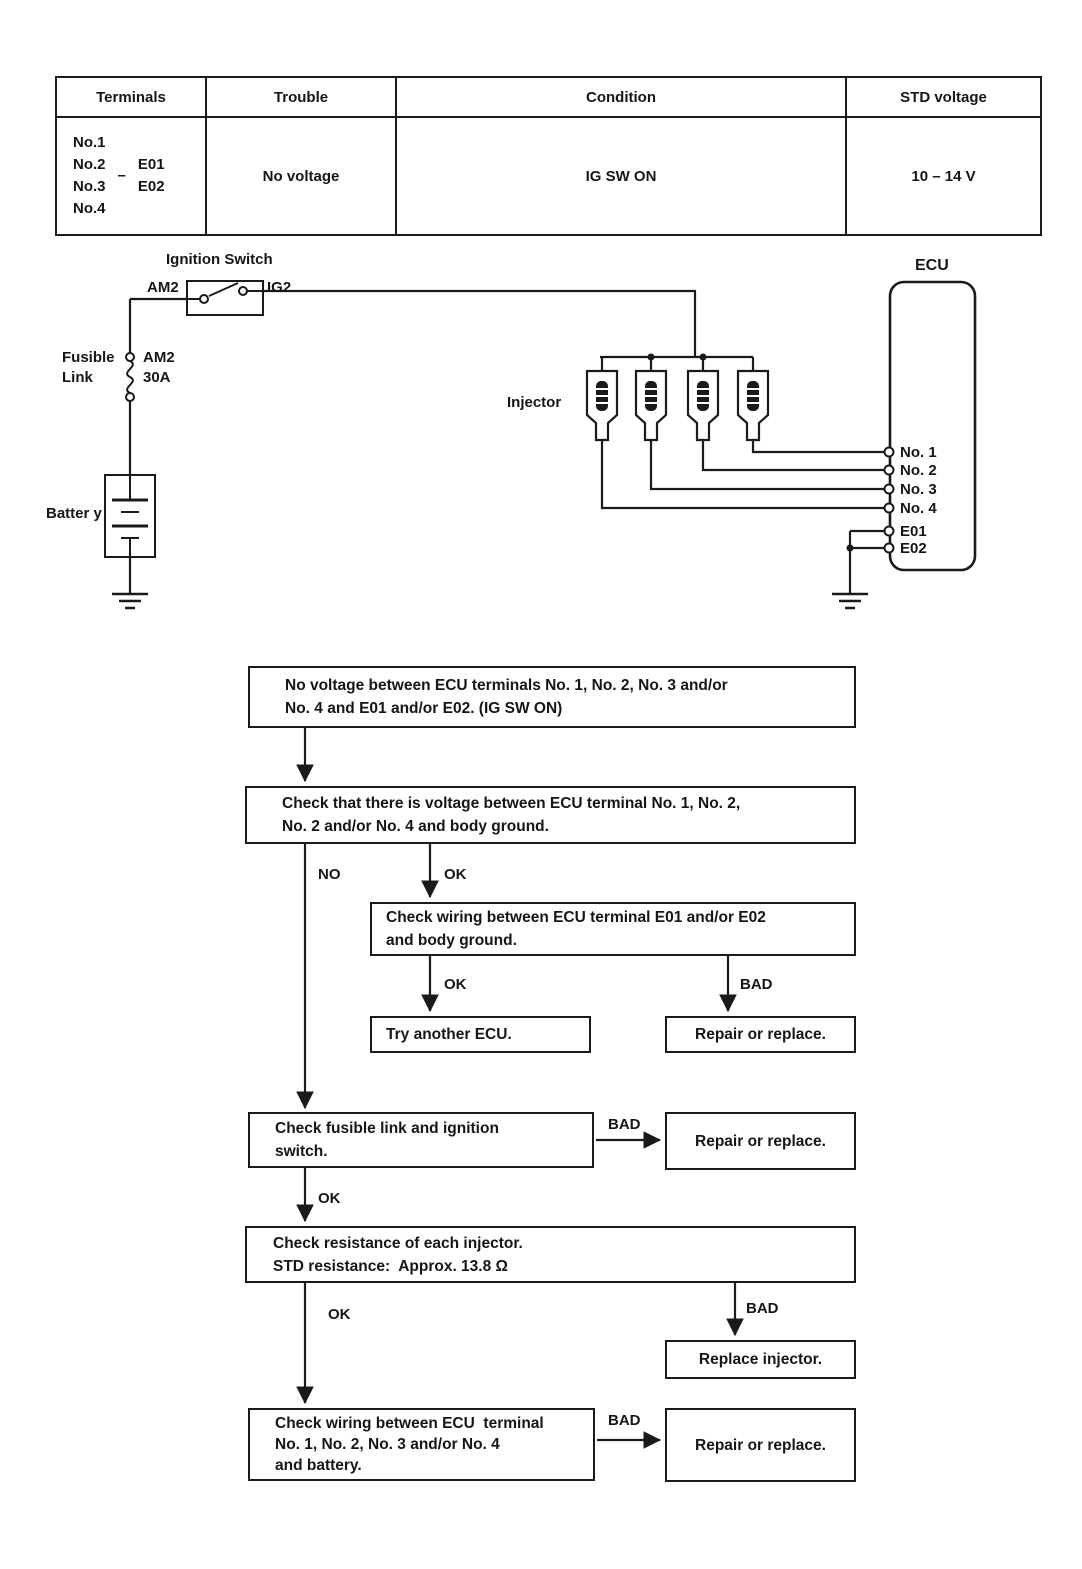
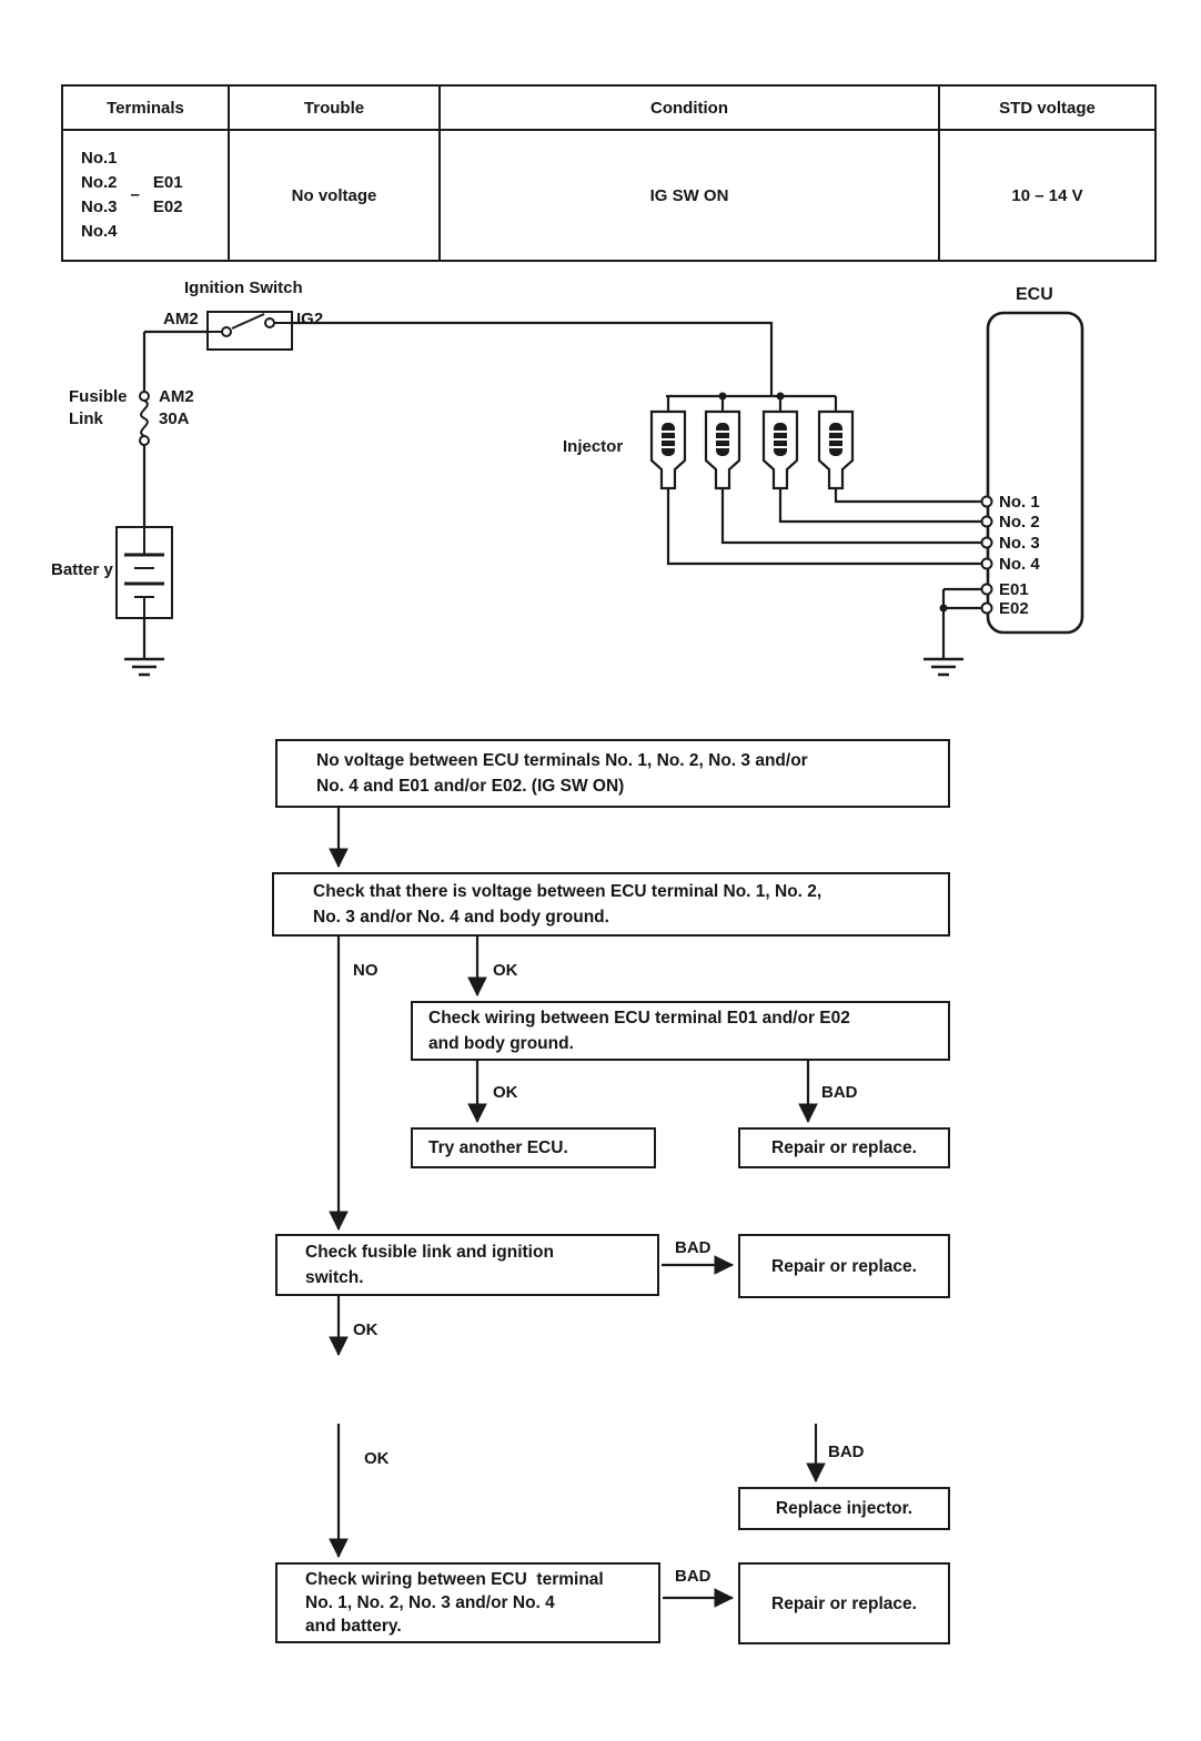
  Terminals	Trouble	Condition	STD voltage
  No.1 No.2 No.3 No.4 – E01 E02	No voltage	IG SW ON	10 – 14 V
  No. 1
  No. 2
  No. 3
  No. 4
  E01
  E02
  Ignition Switch
  AM2
  IG2
  Fusible
  Link
  AM2
  30A
  Batter y
  Injector
  ECU
  No voltage between ECU terminals No. 1, No. 2, No. 3 and/or
  No. 4 and E01 and/or E02. (IG SW ON)
  Check that there is voltage between ECU terminal No. 1, No. 2,
- No. 2 and/or No. 4 and body ground.
+ No. 3 and/or No. 4 and body ground.
  Check wiring between ECU terminal E01 and/or E02
  and body ground.
  Try another ECU.
  Repair or replace.
  Check fusible link and ignition
  switch.
  Repair or replace.
- Check resistance of each injector.
- STD resistance: Approx. 13.8 Ω
  Replace injector.
  Check wiring between ECU terminal
  No. 1, No. 2, No. 3 and/or No. 4
  and battery.
  Repair or replace.
  NO
  OK
  OK
  BAD
  BAD
  OK
  OK
  BAD
  BAD
